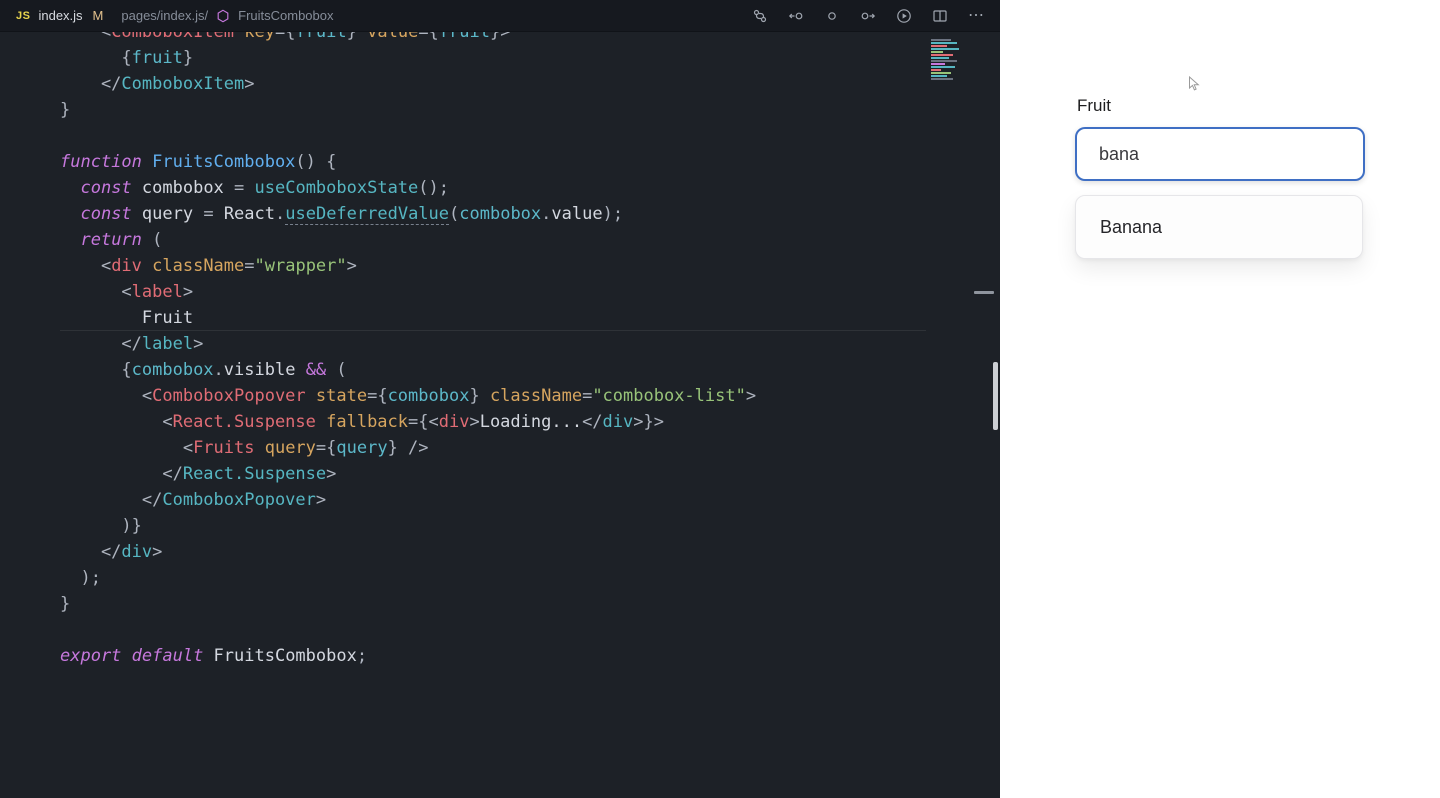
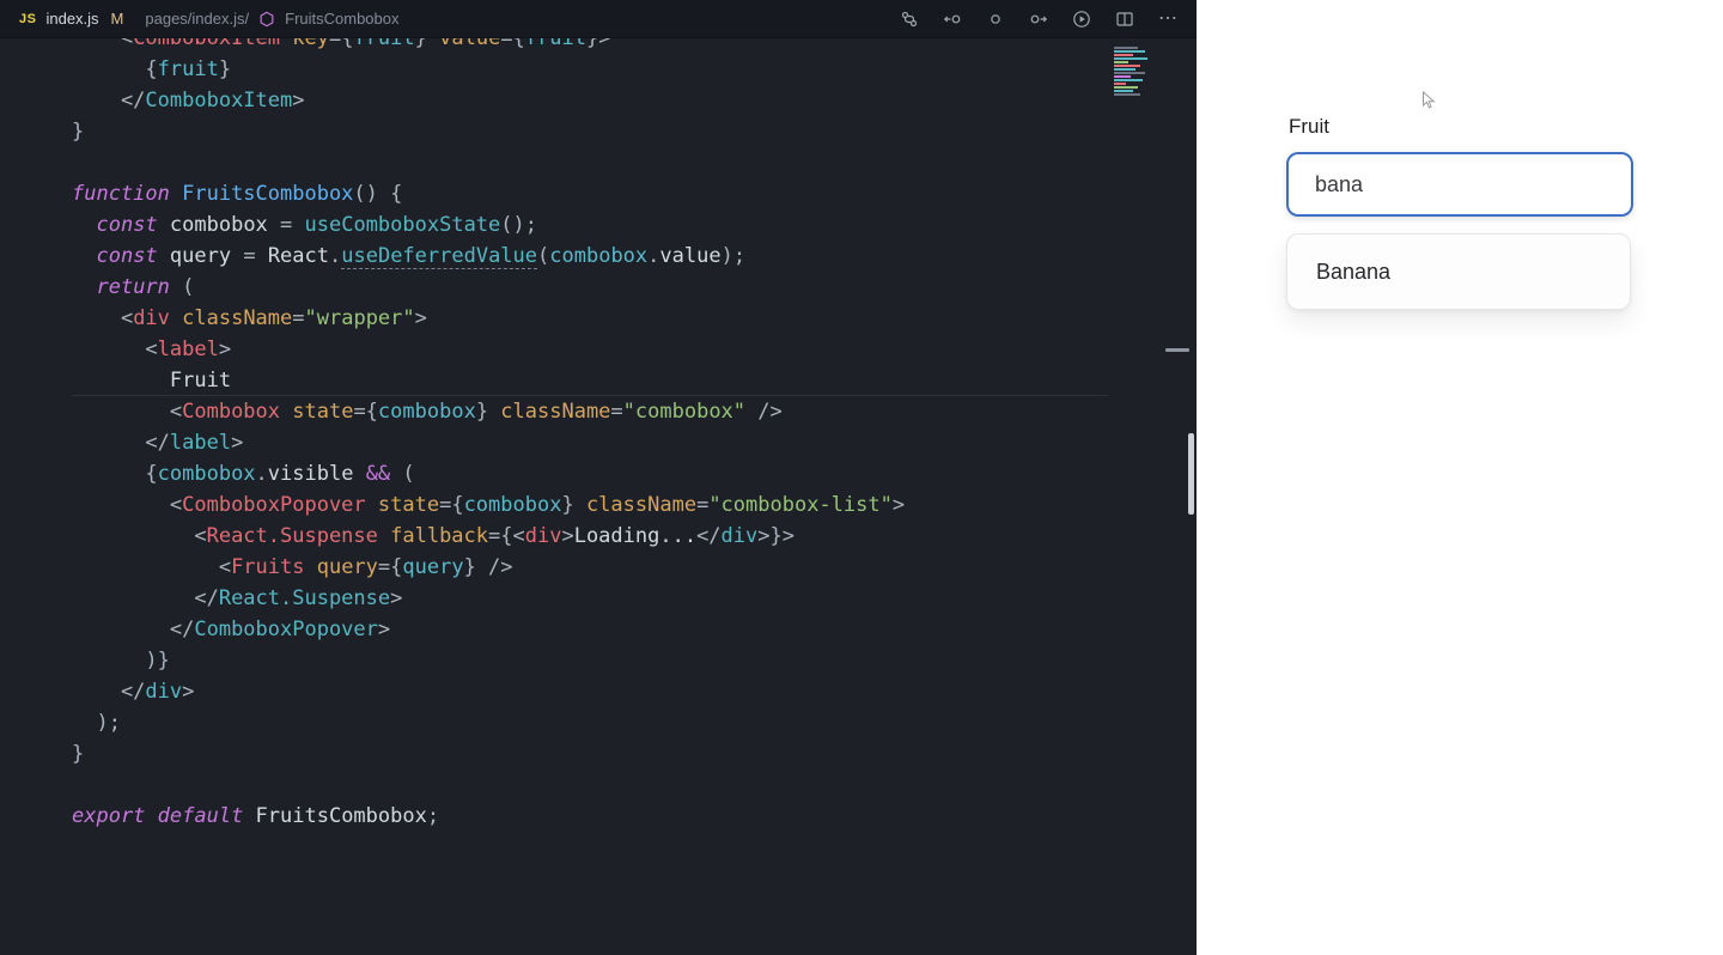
  JS
  index.js
  M
  pages/index.js/
  FruitsCombobox
  ⋯
  <ComboboxItem key={fruit} value={fruit}>
  {fruit}
  </ComboboxItem>
  }
  function FruitsCombobox() {
  const combobox = useComboboxState();
  const query = React.useDeferredValue(combobox.value);
  return (
  <div className="wrapper">
  <label>
  Fruit
+ <Combobox state={combobox} className="combobox" />
  </label>
  {combobox.visible && (
  <ComboboxPopover state={combobox} className="combobox-list">
  <React.Suspense fallback={<div>Loading...</div>}>
  <Fruits query={query} />
  </React.Suspense>
  </ComboboxPopover>
  )}
  </div>
  );
  }
  export default FruitsCombobox;
  Fruit
  bana
  Banana
